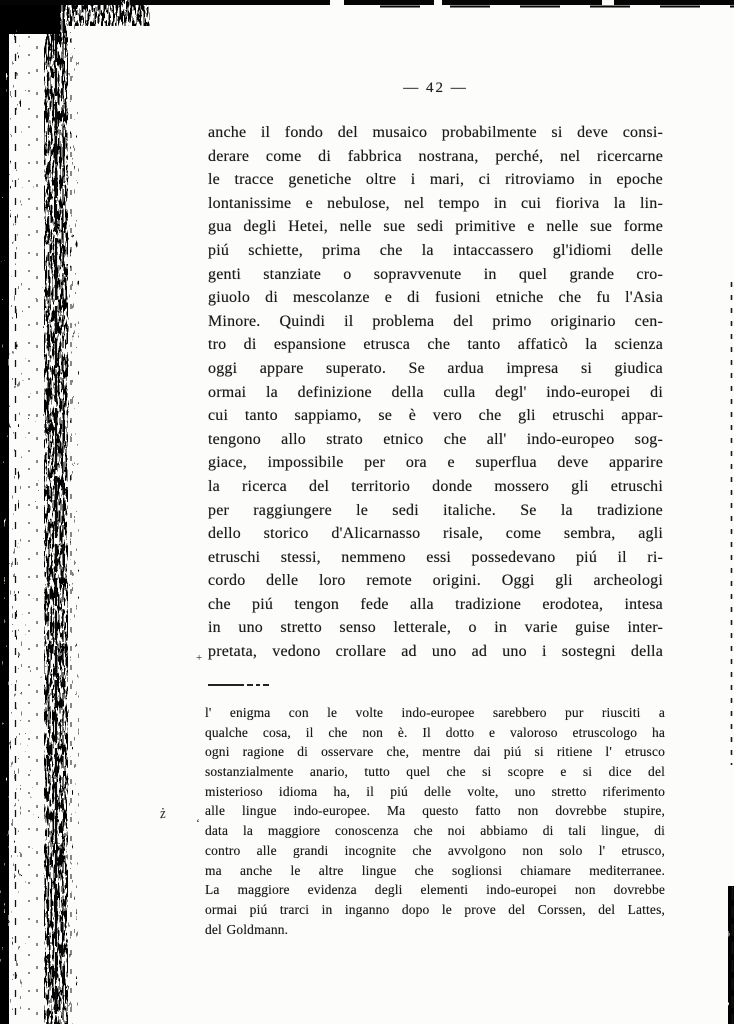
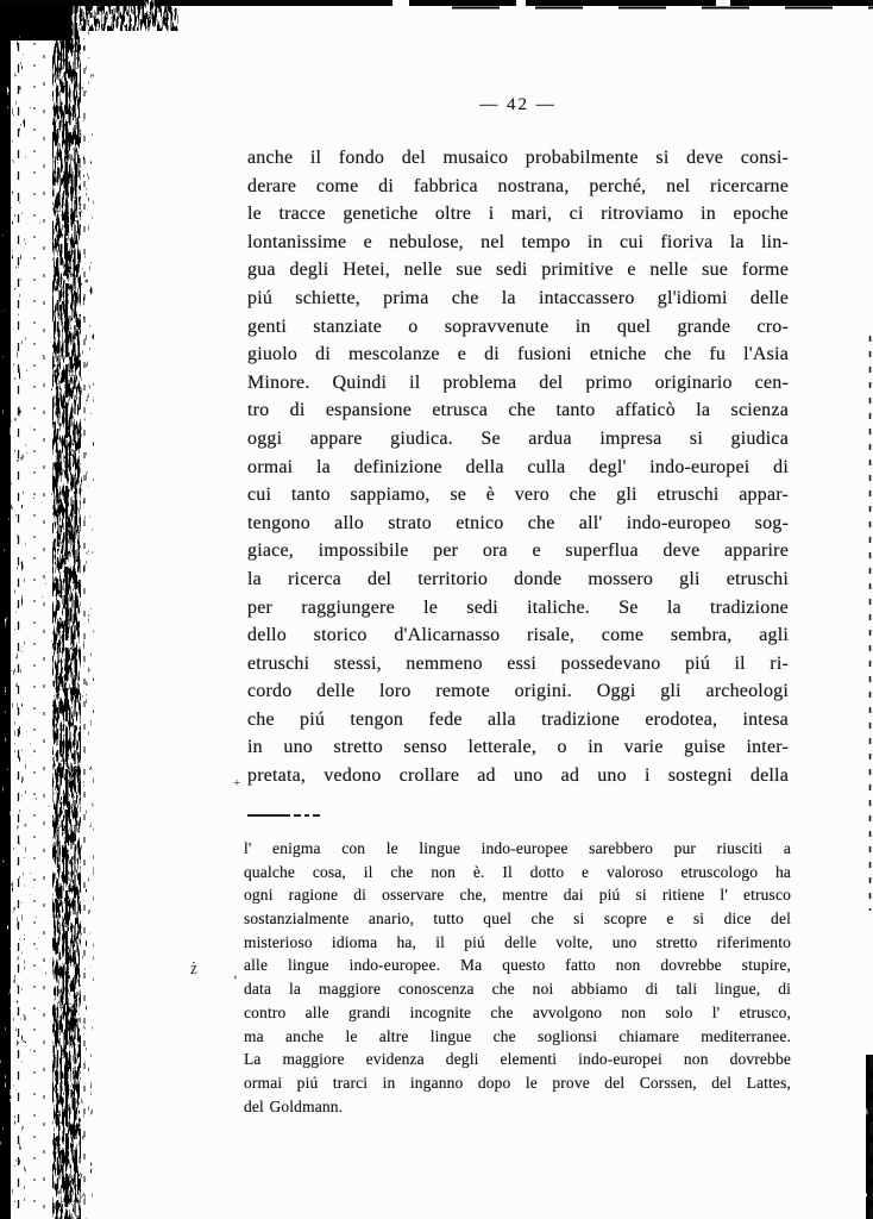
  — 42 —
  anche il fondo del musaico probabilmente si deve consi-
  derare come di fabbrica nostrana, perché, nel ricercarne
  le tracce genetiche oltre i mari, ci ritroviamo in epoche
  lontanissime e nebulose, nel tempo in cui fioriva la lin-
  gua degli Hetei, nelle sue sedi primitive e nelle sue forme
  piú schiette, prima che la intaccassero gl'idiomi delle
  genti stanziate o sopravvenute in quel grande cro-
  giuolo di mescolanze e di fusioni etniche che fu l'Asia
  Minore. Quindi il problema del primo originario cen-
  tro di espansione etrusca che tanto affaticò la scienza
- oggi appare superato. Se ardua impresa si giudica
+ oggi appare giudica. Se ardua impresa si giudica
  ormai la definizione della culla degl' indo-europei di
  cui tanto sappiamo, se è vero che gli etruschi appar-
  tengono allo strato etnico che all' indo-europeo sog-
  giace, impossibile per ora e superflua deve apparire
  la ricerca del territorio donde mossero gli etruschi
  per raggiungere le sedi italiche. Se la tradizione
  dello storico d'Alicarnasso risale, come sembra, agli
  etruschi stessi, nemmeno essi possedevano piú il ri-
  cordo delle loro remote origini. Oggi gli archeologi
  che piú tengon fede alla tradizione erodotea, intesa
  in uno stretto senso letterale, o in varie guise inter-
  pretata, vedono crollare ad uno ad uno i sostegni della
  +
  ‘
- l' enigma con le volte indo-europee sarebbero pur riusciti a
+ l' enigma con le lingue indo-europee sarebbero pur riusciti a
  qualche cosa, il che non è. Il dotto e valoroso etruscologo ha
  ogni ragione di osservare che, mentre dai piú si ritiene l' etrusco
  sostanzialmente anario, tutto quel che si scopre e si dice del
  misterioso idioma ha, il piú delle volte, uno stretto riferimento
  alle lingue indo-europee. Ma questo fatto non dovrebbe stupire,
  data la maggiore conoscenza che noi abbiamo di tali lingue, di
  contro alle grandi incognite che avvolgono non solo l' etrusco,
  ma anche le altre lingue che soglionsi chiamare mediterranee.
  La maggiore evidenza degli elementi indo-europei non dovrebbe
  ormai piú trarci in inganno dopo le prove del Corssen, del Lattes,
  del Goldmann.
